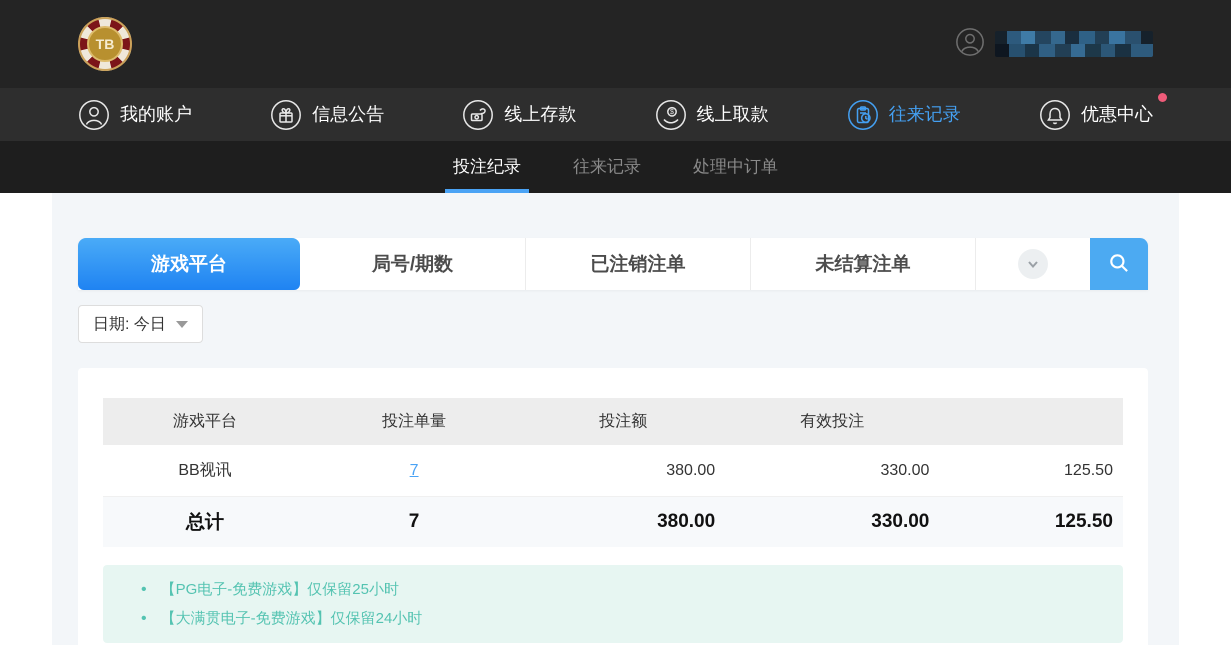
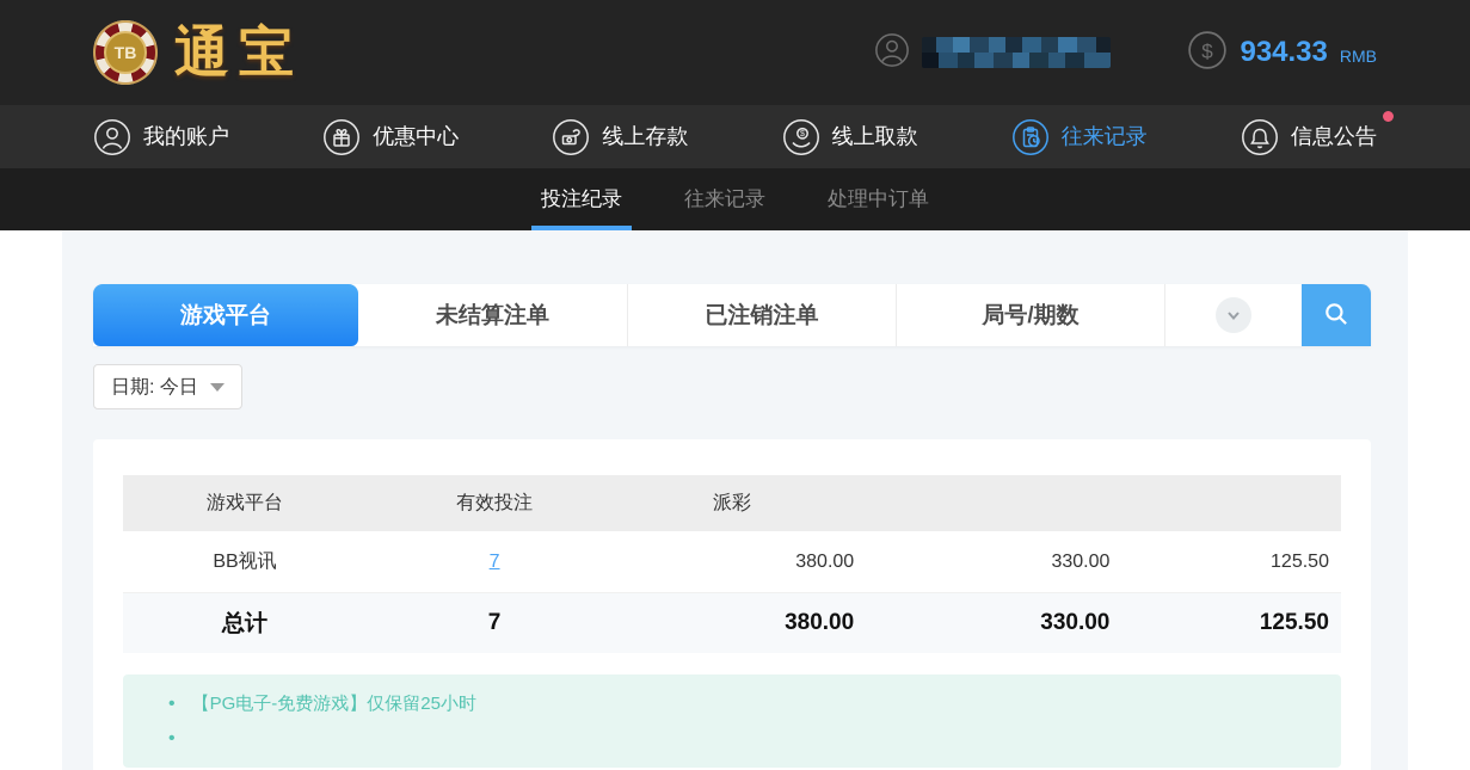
  TB
+ 通宝
+ $
+ 934.33
+ RMB
  我的账户
- 信息公告
+ 优惠中心
  线上存款
  线上取款
  往来记录
- 优惠中心
+ 信息公告
  投注纪录
  往来记录
  处理中订单
  游戏平台
- 局号/期数
+ 未结算注单
  已注销注单
- 未结算注单
+ 局号/期数
  日期: 今日
  游戏平台
- 投注单量
- 投注额
  有效投注
+ 派彩
  BB视讯
  7
  380.00
  330.00
  125.50
  总计
  7
  380.00
  330.00
  125.50
  •
  【PG电子-免费游戏】仅保留25小时
  •
- 【大满贯电子-免费游戏】仅保留24小时
